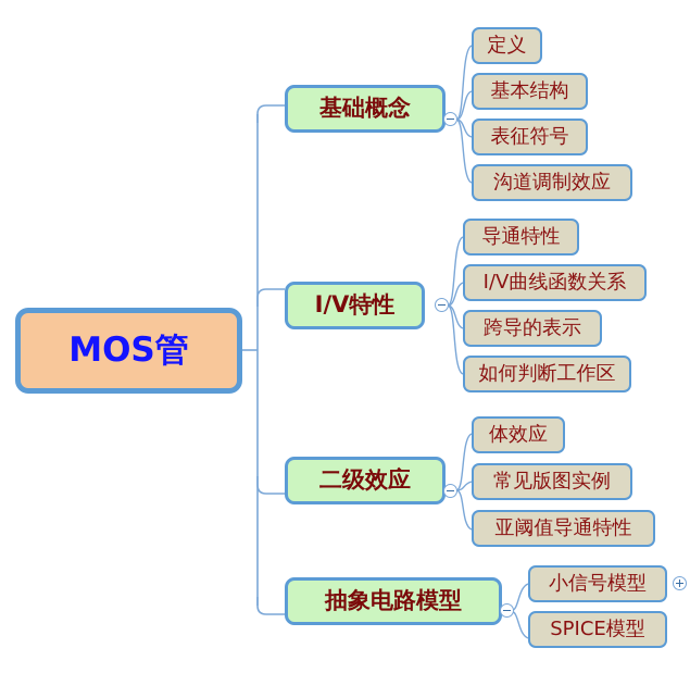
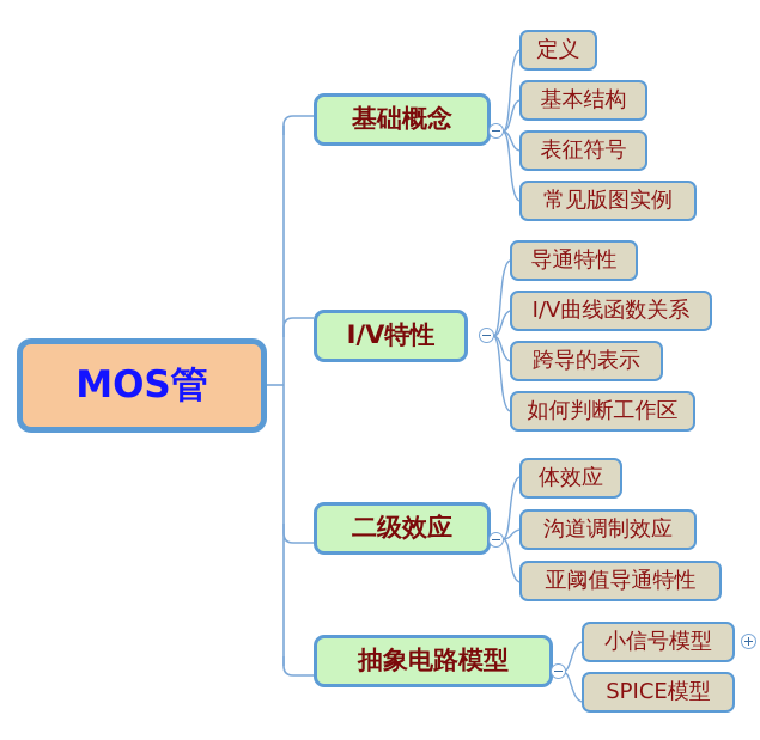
  MOS管
  基础概念
  定义
  基本结构
  表征符号
- 沟道调制效应
+ 常见版图实例
  I/V特性
  导通特性
  I/V曲线函数关系
  跨导的表示
  如何判断工作区
  二级效应
  体效应
- 常见版图实例
+ 沟道调制效应
  亚阈值导通特性
  抽象电路模型
  小信号模型
  SPICE模型
